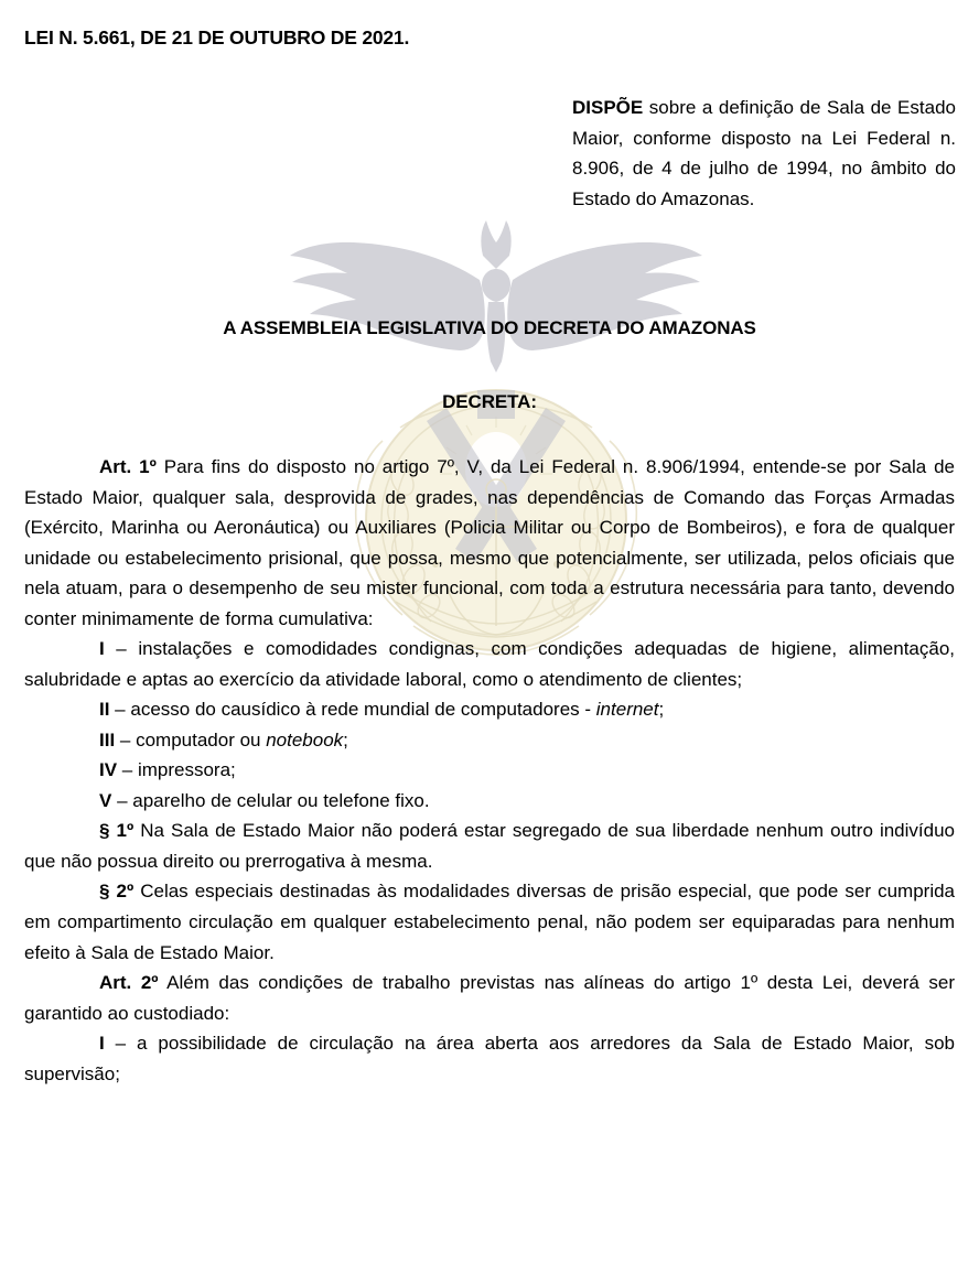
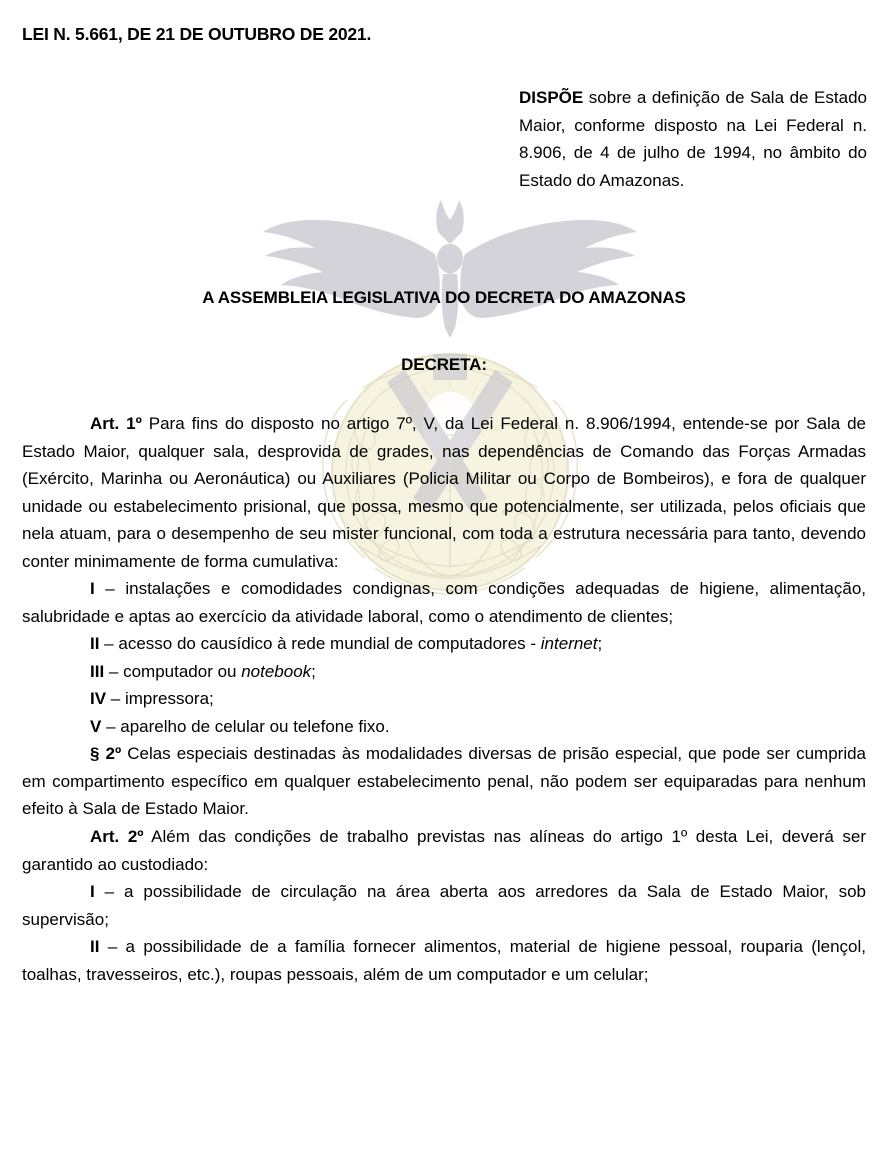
  LEI N. 5.661, DE 21 DE OUTUBRO DE 2021.
  DISPÕE sobre a definição de Sala de Estado Maior, conforme disposto na Lei Federal n. 8.906, de 4 de julho de 1994, no âmbito do Estado do Amazonas.
  A ASSEMBLEIA LEGISLATIVA DO DECRETA DO AMAZONAS
  DECRETA:
  Art. 1º Para fins do disposto no artigo 7º, V, da Lei Federal n. 8.906/1994, entende-se por Sala de Estado Maior, qualquer sala, desprovida de grades, nas dependências de Comando das Forças Armadas (Exército, Marinha ou Aeronáutica) ou Auxiliares (Policia Militar ou Corpo de Bombeiros), e fora de qualquer unidade ou estabelecimento prisional, que possa, mesmo que potencialmente, ser utilizada, pelos oficiais que nela atuam, para o desempenho de seu mister funcional, com toda a estrutura necessária para tanto, devendo conter minimamente de forma cumulativa:
  I – instalações e comodidades condignas, com condições adequadas de higiene, alimentação, salubridade e aptas ao exercício da atividade laboral, como o atendimento de clientes;
  II – acesso do causídico à rede mundial de computadores - internet;
  III – computador ou notebook;
  IV – impressora;
  V – aparelho de celular ou telefone fixo.
- § 1º Na Sala de Estado Maior não poderá estar segregado de sua liberdade nenhum outro indivíduo que não possua direito ou prerrogativa à mesma.
- § 2º Celas especiais destinadas às modalidades diversas de prisão especial, que pode ser cumprida em compartimento circulação em qualquer estabelecimento penal, não podem ser equiparadas para nenhum efeito à Sala de Estado Maior.
+ § 2º Celas especiais destinadas às modalidades diversas de prisão especial, que pode ser cumprida em compartimento específico em qualquer estabelecimento penal, não podem ser equiparadas para nenhum efeito à Sala de Estado Maior.
  Art. 2º Além das condições de trabalho previstas nas alíneas do artigo 1º desta Lei, deverá ser garantido ao custodiado:
  I – a possibilidade de circulação na área aberta aos arredores da Sala de Estado Maior, sob supervisão;
+ II – a possibilidade de a família fornecer alimentos, material de higiene pessoal, rouparia (lençol, toalhas, travesseiros, etc.), roupas pessoais, além de um computador e um celular;
